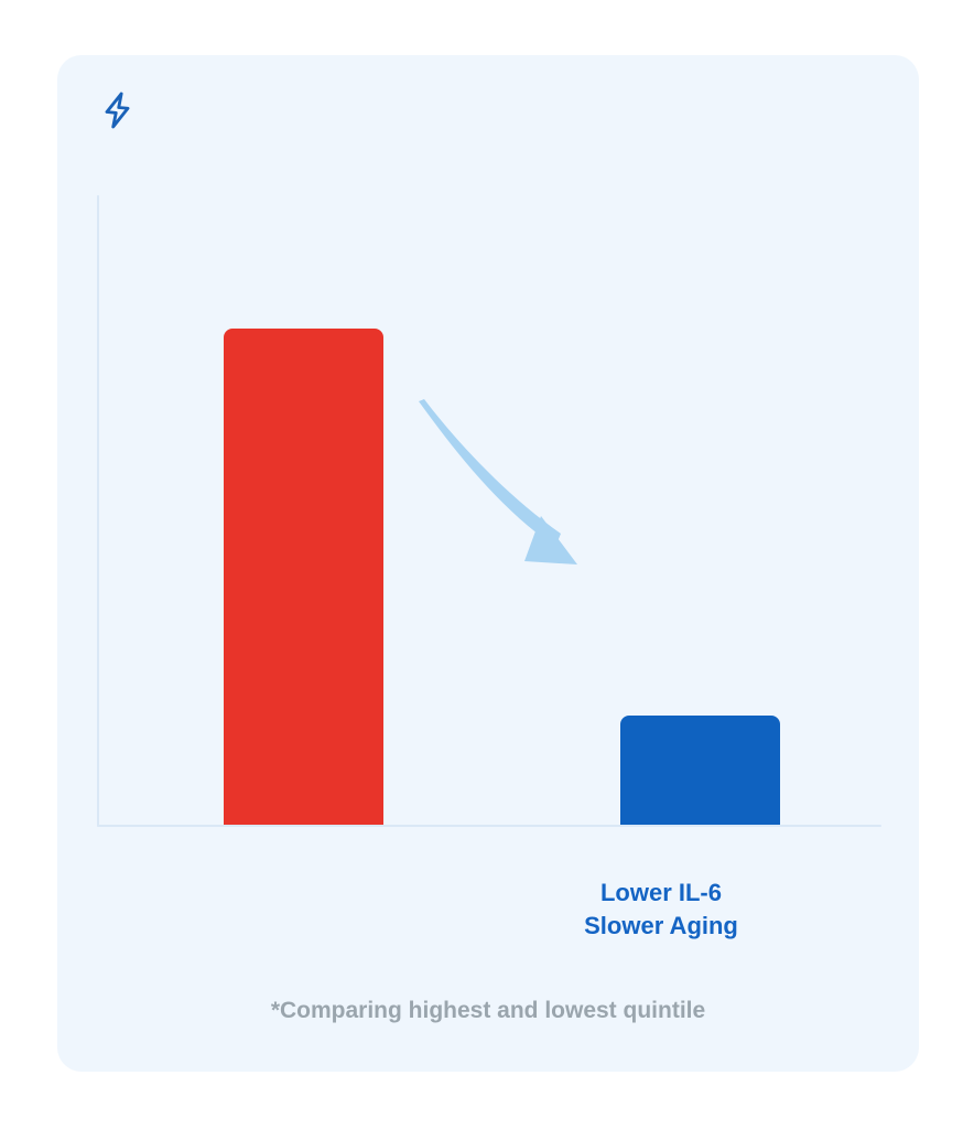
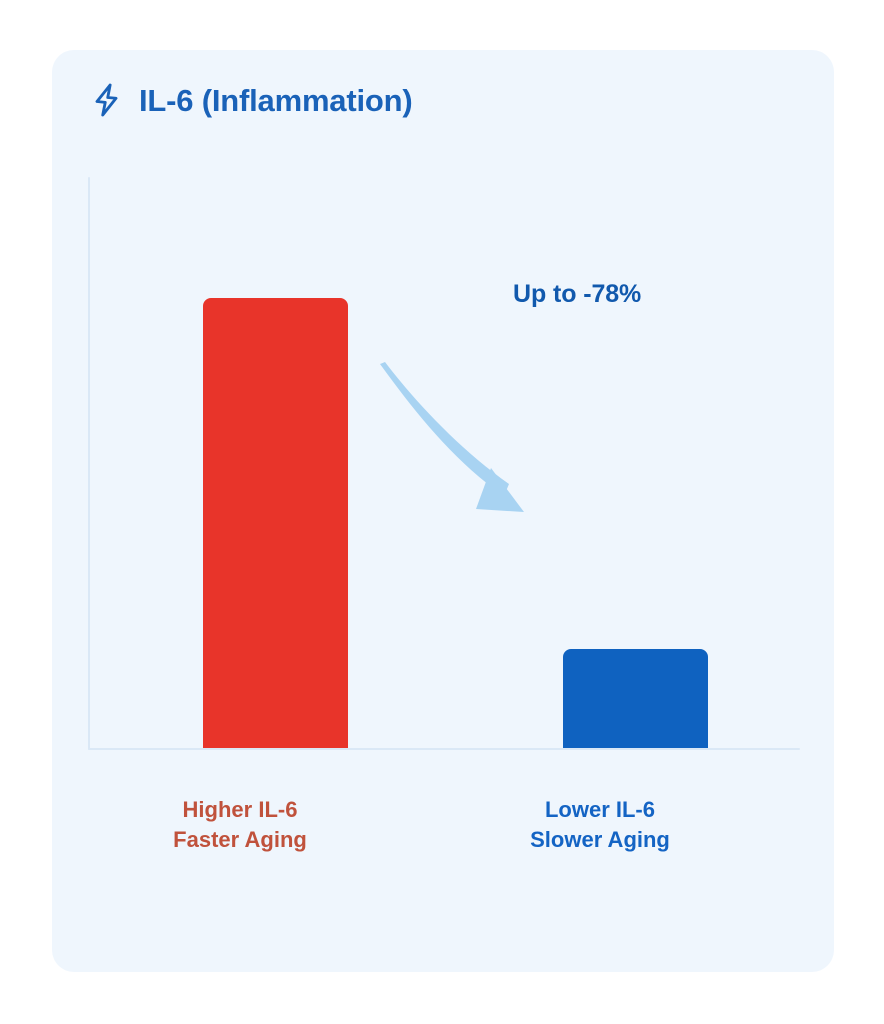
+ IL-6 (Inflammation)
+ Up to -78%
+ Higher IL-6
+ Faster Aging
  Lower IL-6
  Slower Aging
- *Comparing highest and lowest quintile
